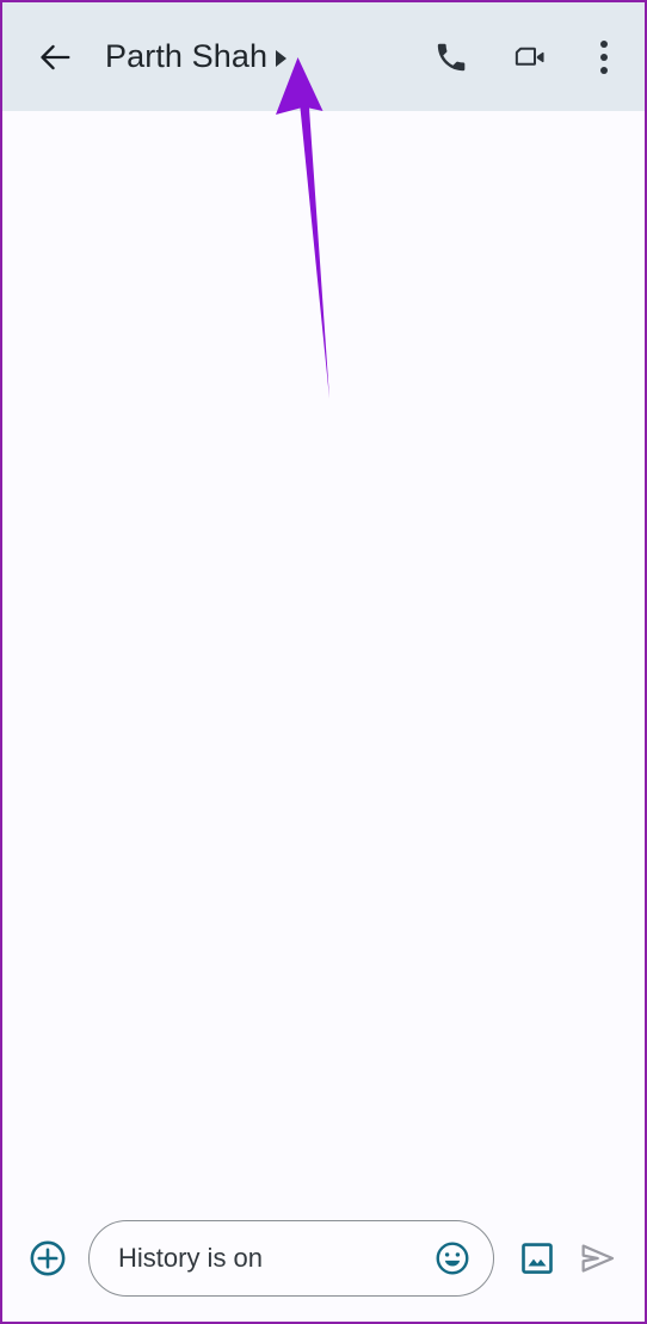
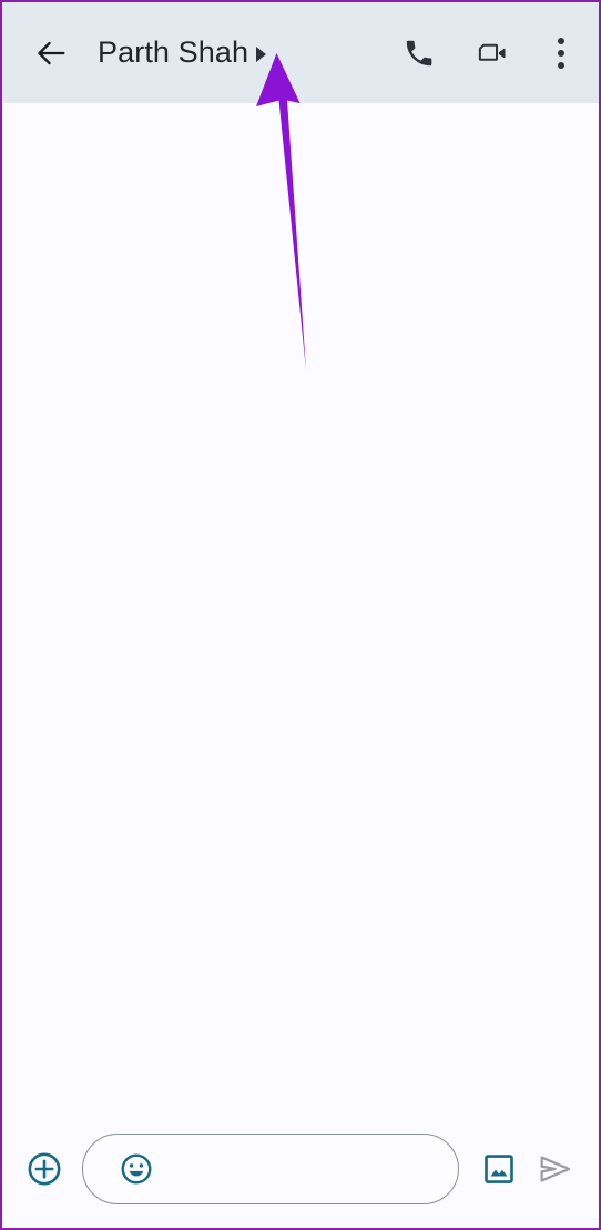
  Parth Shah
- History is on
